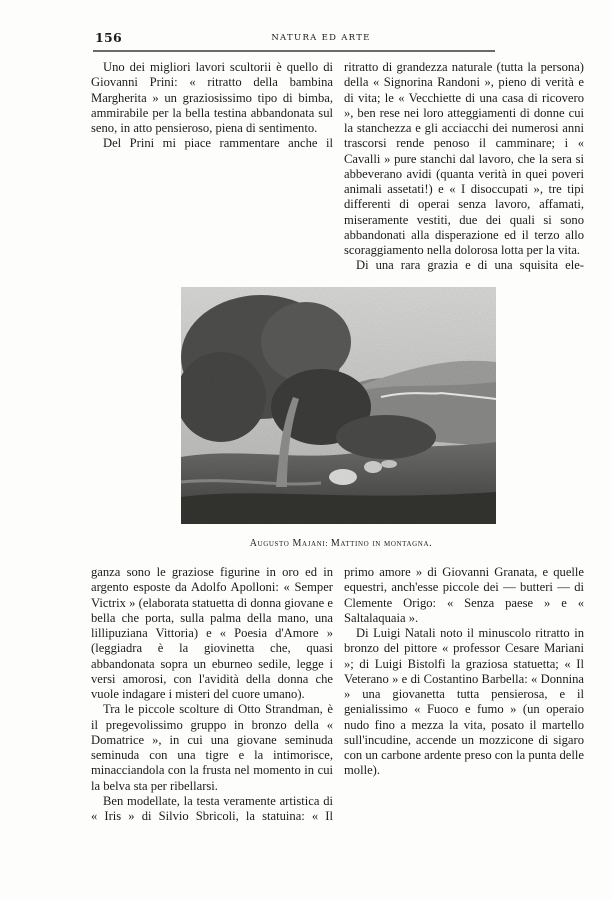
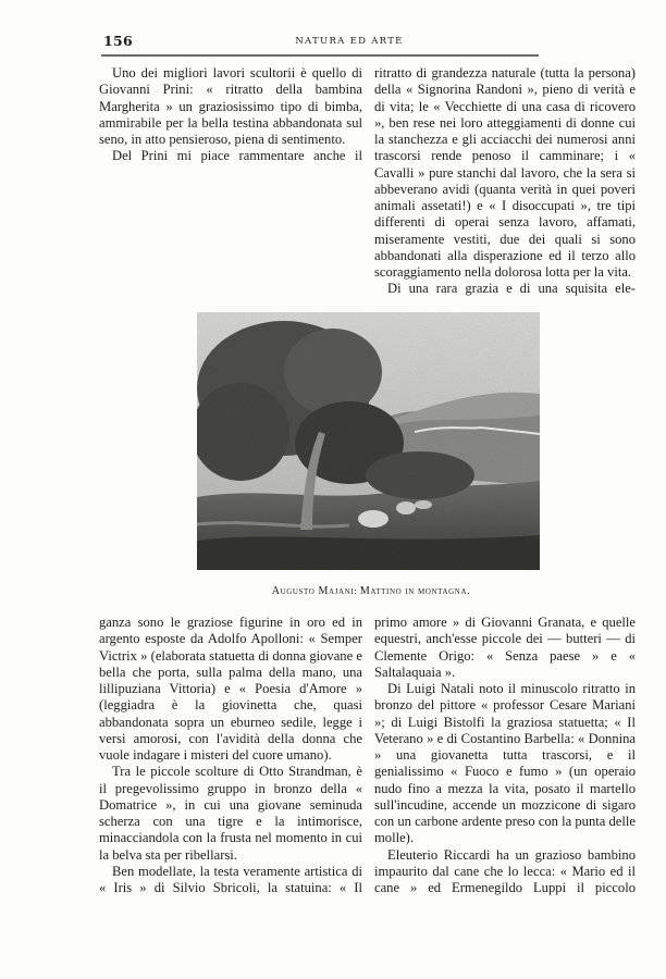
  156
  NATURA ED ARTE
  Uno dei migliori lavori scultorii è quello di Giovanni Prini: « ritratto della bambina Margherita » un graziosissimo tipo di bimba, ammirabile per la bella testina abbandonata sul seno, in atto pensieroso, piena di sentimento.
  Del Prini mi piace rammentare anche il
  ritratto di grandezza naturale (tutta la persona) della « Signorina Randoni », pieno di verità e di vita; le « Vecchiette di una casa di ricovero », ben rese nei loro atteggiamenti di donne cui la stanchezza e gli acciacchi dei numerosi anni trascorsi rende penoso il camminare; i « Cavalli » pure stanchi dal lavoro, che la sera si abbeverano avidi (quanta verità in quei poveri animali assetati!) e « I disoccupati », tre tipi differenti di operai senza lavoro, affamati, miseramente vestiti, due dei quali si sono abbandonati alla disperazione ed il terzo allo scoraggiamento nella dolorosa lotta per la vita.
  Di una rara grazia e di una squisita ele-
  Augusto Majani: Mattino in montagna.
  ganza sono le graziose figurine in oro ed in argento esposte da Adolfo Apolloni: « Semper Victrix » (elaborata statuetta di donna giovane e bella che porta, sulla palma della mano, una lillipuziana Vittoria) e « Poesia d'Amore » (leggiadra è la giovinetta che, quasi abbandonata sopra un eburneo sedile, legge i versi amorosi, con l'avidità della donna che vuole indagare i misteri del cuore umano).
- Tra le piccole scolture di Otto Strandman, è il pregevolissimo gruppo in bronzo della « Domatrice », in cui una giovane seminuda seminuda con una tigre e la intimorisce, minacciandola con la frusta nel momento in cui la belva sta per ribellarsi.
+ Tra le piccole scolture di Otto Strandman, è il pregevolissimo gruppo in bronzo della « Domatrice », in cui una giovane seminuda scherza con una tigre e la intimorisce, minacciandola con la frusta nel momento in cui la belva sta per ribellarsi.
  Ben modellate, la testa veramente artistica di « Iris » di Silvio Sbricoli, la statuina: « Il
  primo amore » di Giovanni Granata, e quelle equestri, anch'esse piccole dei — butteri — di Clemente Origo: « Senza paese » e « Saltalaquaia ».
- Di Luigi Natali noto il minuscolo ritratto in bronzo del pittore « professor Cesare Mariani »; di Luigi Bistolfi la graziosa statuetta; « Il Veterano » e di Costantino Barbella: « Donnina » una giovanetta tutta pensierosa, e il genialissimo « Fuoco e fumo » (un operaio nudo fino a mezza la vita, posato il martello sull'incudine, accende un mozzicone di sigaro con un carbone ardente preso con la punta delle molle).
+ Di Luigi Natali noto il minuscolo ritratto in bronzo del pittore « professor Cesare Mariani »; di Luigi Bistolfi la graziosa statuetta; « Il Veterano » e di Costantino Barbella: « Donnina » una giovanetta tutta trascorsi, e il genialissimo « Fuoco e fumo » (un operaio nudo fino a mezza la vita, posato il martello sull'incudine, accende un mozzicone di sigaro con un carbone ardente preso con la punta delle molle).
+ Eleuterio Riccardi ha un grazioso bambino impaurito dal cane che lo lecca: « Mario ed il cane » ed Ermenegildo Luppi il piccolo
